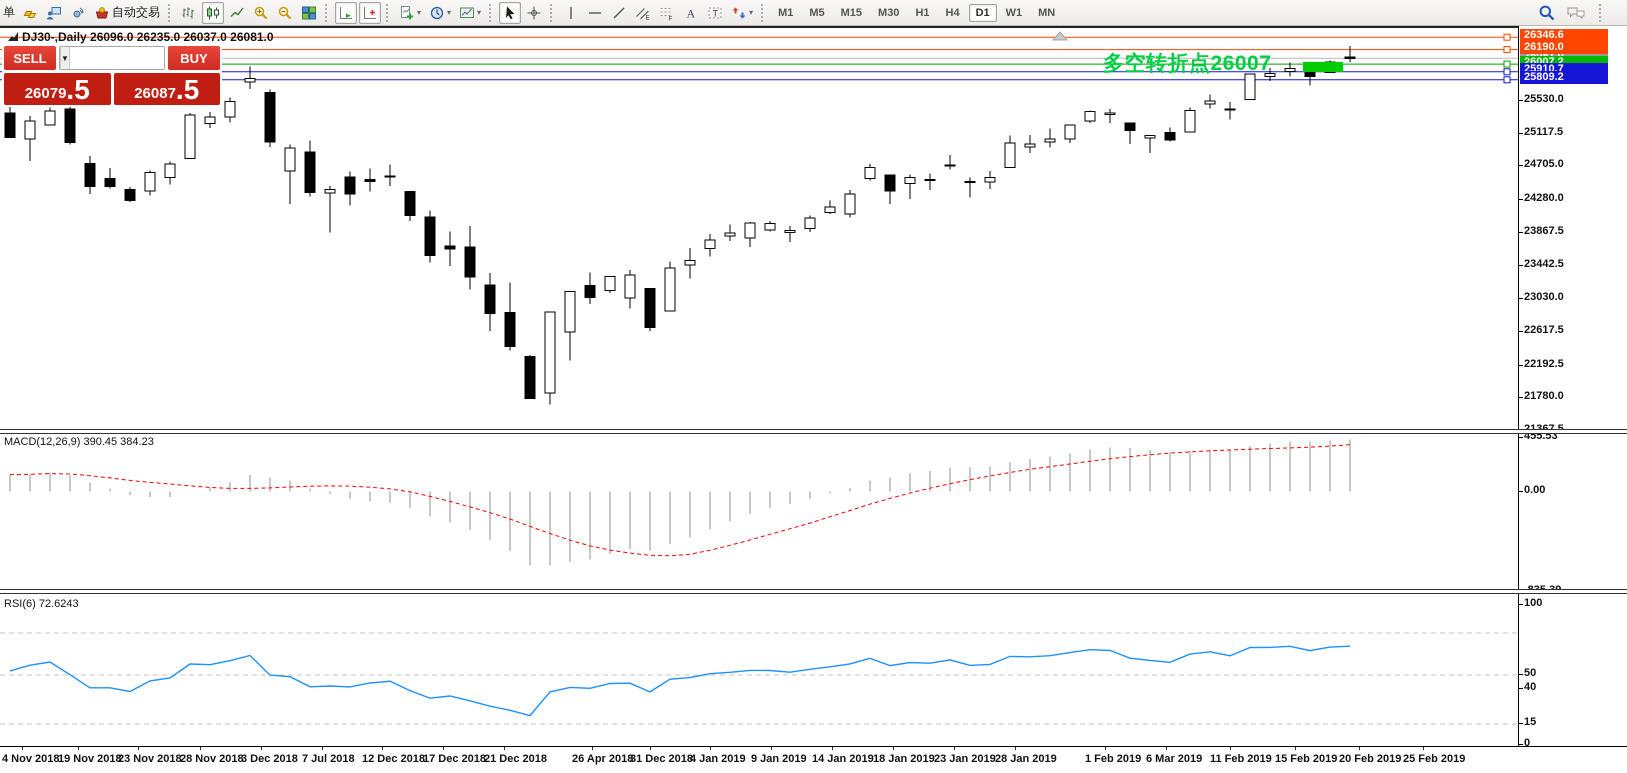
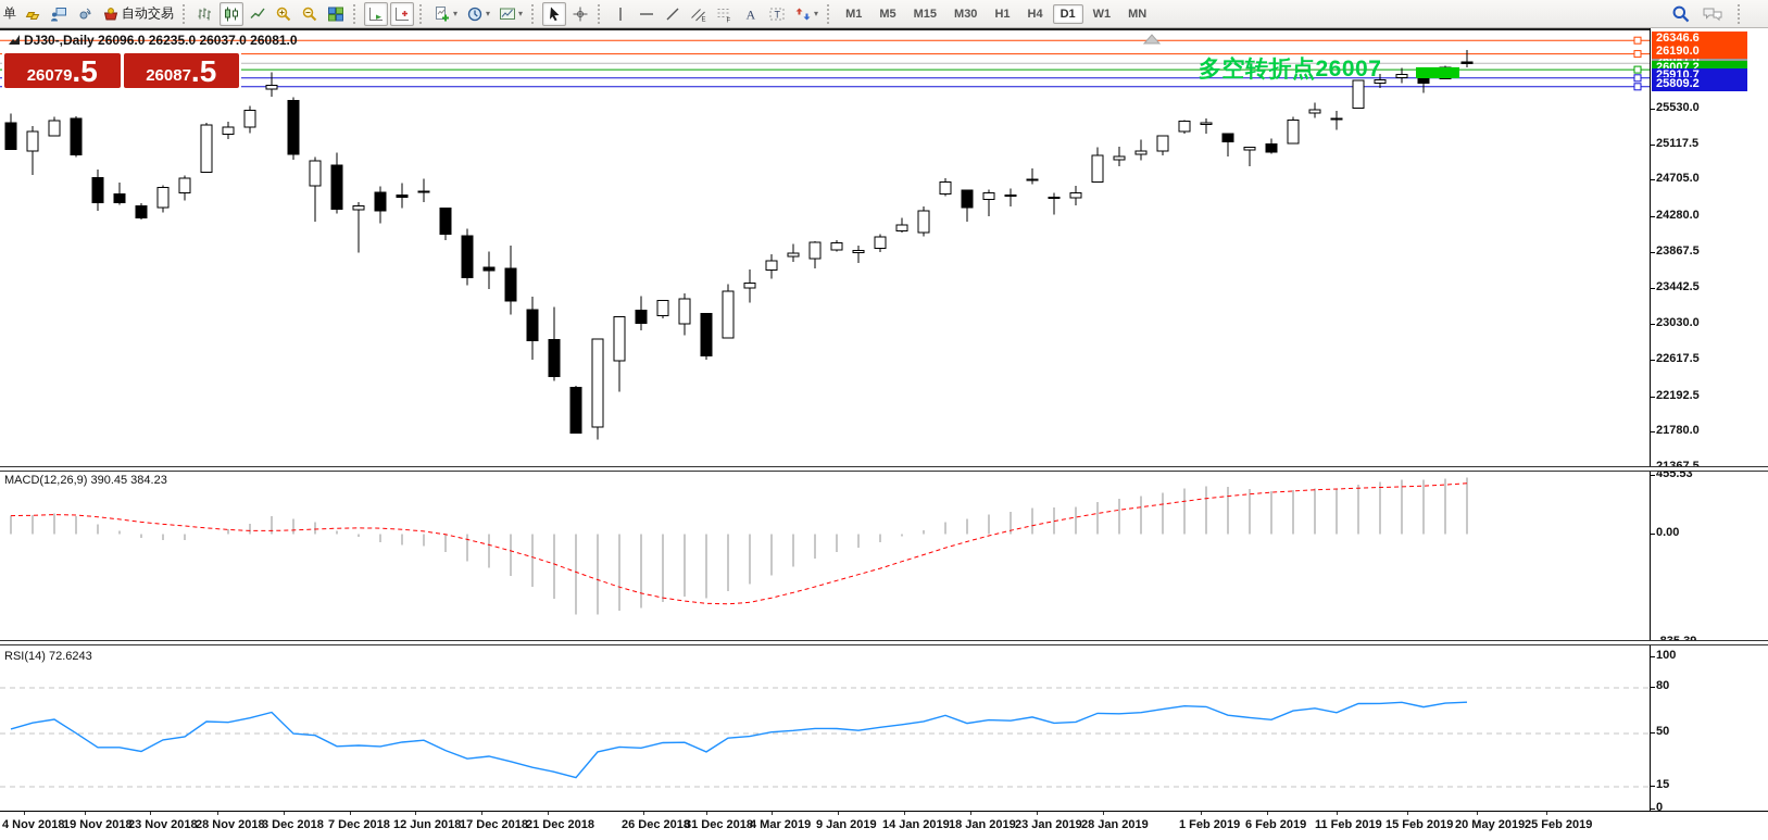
  单
  自动交易
  ▾
  ▾
  ▾
  A
  T
  ▾
  M1
  M5
  M15
  M30
  H1
  H4
  D1
  W1
  MN
  DJ30-,Daily 26096.0 26235.0 26037.0 26081.0
  多空转折点26007
- SELL
- ▼
- BUY
  26079
  .5
  26087
  .5
  MACD(12,26,9) 390.45 384.23
- RSI(6) 72.6243
+ RSI(14) 72.6243
  25530.0
  25117.5
  24705.0
  24280.0
  23867.5
  23442.5
  23030.0
  22617.5
  22192.5
  21780.0
  26346.6
  26190.0
  26007.2
  25910.7
  25809.2
  455.53
  0.00
  100
- 40
+ 80
  50
  15
  0
  4 Nov 2018
  19 Nov 2018
  23 Nov 2018
  28 Nov 2018
  3 Dec 2018
- 7 Jul 2018
+ 7 Dec 2018
- 12 Dec 2018
+ 12 Jun 2018
  17 Dec 2018
  21 Dec 2018
- 26 Apr 2018
+ 26 Dec 2018
  31 Dec 2018
- 4 Jan 2019
+ 4 Mar 2019
  9 Jan 2019
  14 Jan 2019
  18 Jan 2019
  23 Jan 2019
  28 Jan 2019
  1 Feb 2019
- 6 Mar 2019
+ 6 Feb 2019
  11 Feb 2019
  15 Feb 2019
- 20 Feb 2019
+ 20 May 2019
  25 Feb 2019
